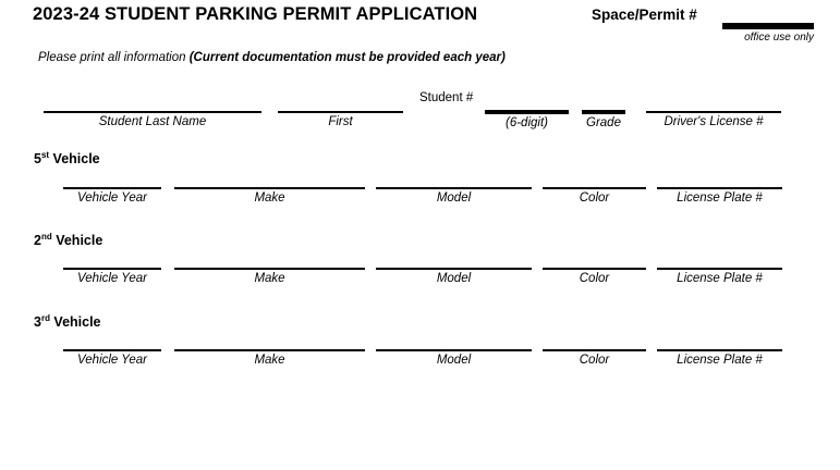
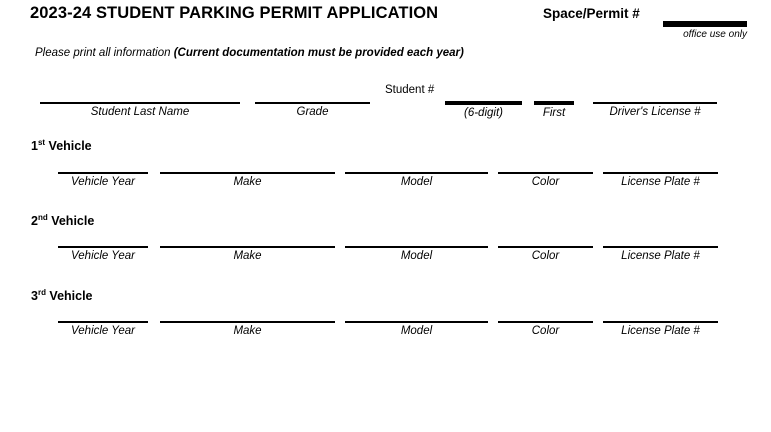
  2023-24 STUDENT PARKING PERMIT APPLICATION
  Space/Permit #
  office use only
  Please print all information (Current documentation must be provided each year)
  Student #
  Student Last Name
- First
+ Grade
  (6-digit)
- Grade
+ First
  Driver's License #
- 5st Vehicle
+ 1st Vehicle
  Vehicle Year
  Make
  Model
  Color
  License Plate #
  2nd Vehicle
  Vehicle Year
  Make
  Model
  Color
  License Plate #
  3rd Vehicle
  Vehicle Year
  Make
  Model
  Color
  License Plate #
